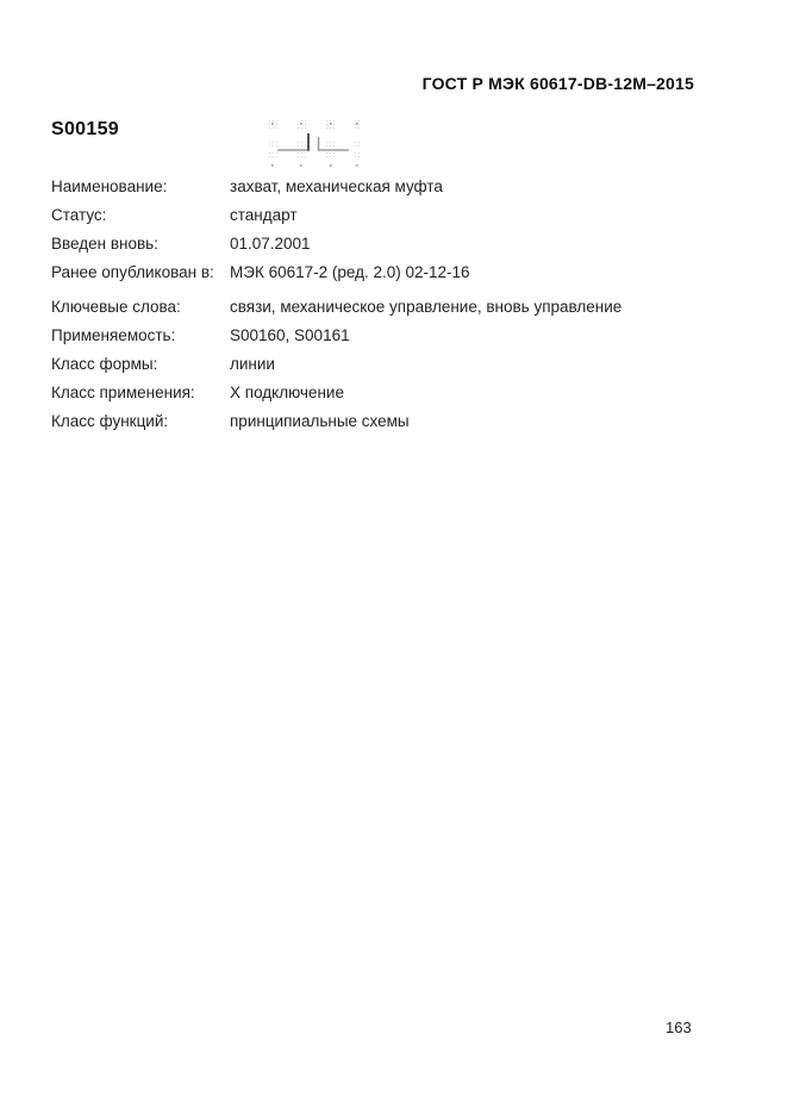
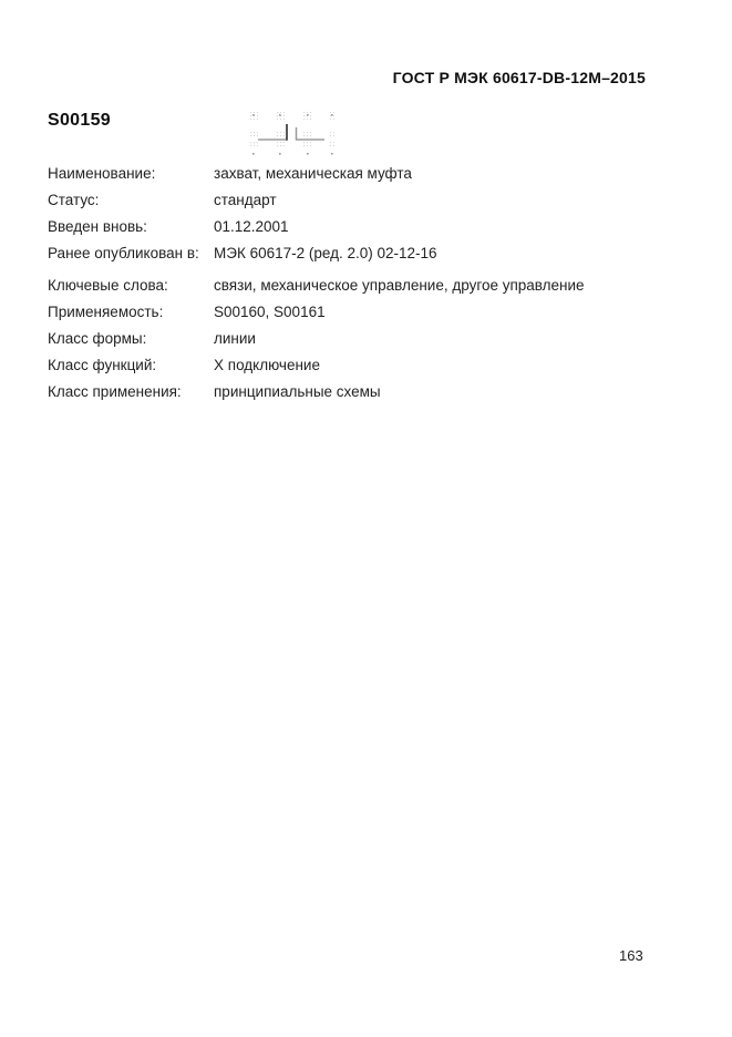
  ГОСТ Р МЭК 60617-DB-12M–2015
  S00159
  Наименование:
  захват, механическая муфта
  Статус:
  стандарт
  Введен вновь:
- 01.07.2001
+ 01.12.2001
  Ранее опубликован в:
  МЭК 60617-2 (ред. 2.0) 02-12-16
  Ключевые слова:
- связи, механическое управление, вновь управление
+ связи, механическое управление, другое управление
  Применяемость:
  S00160, S00161
  Класс формы:
  линии
- Класс применения:
+ Класс функций:
  X подключение
- Класс функций:
+ Класс применения:
  принципиальные схемы
  163
